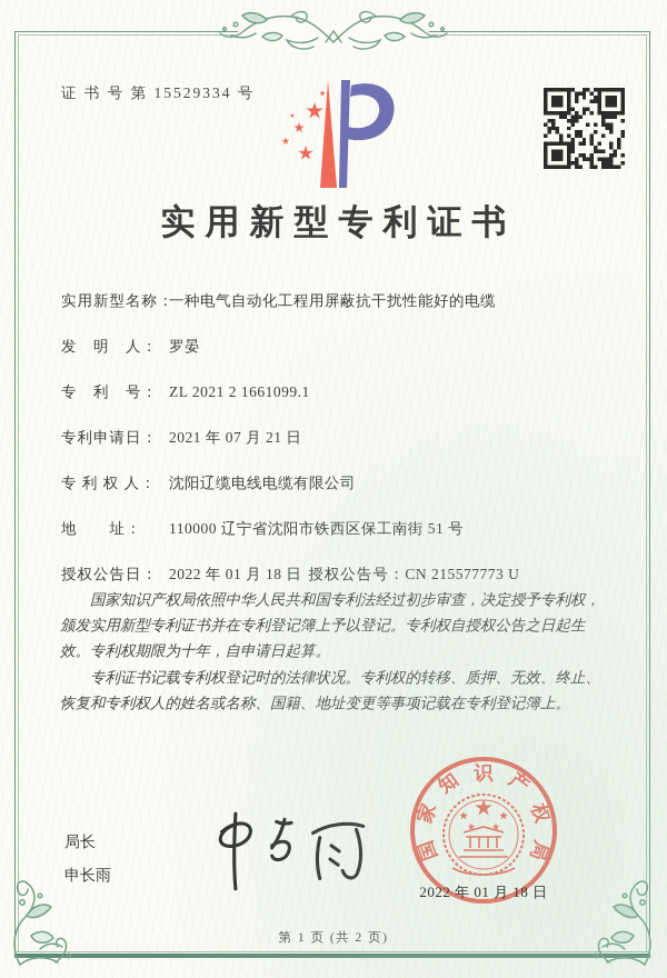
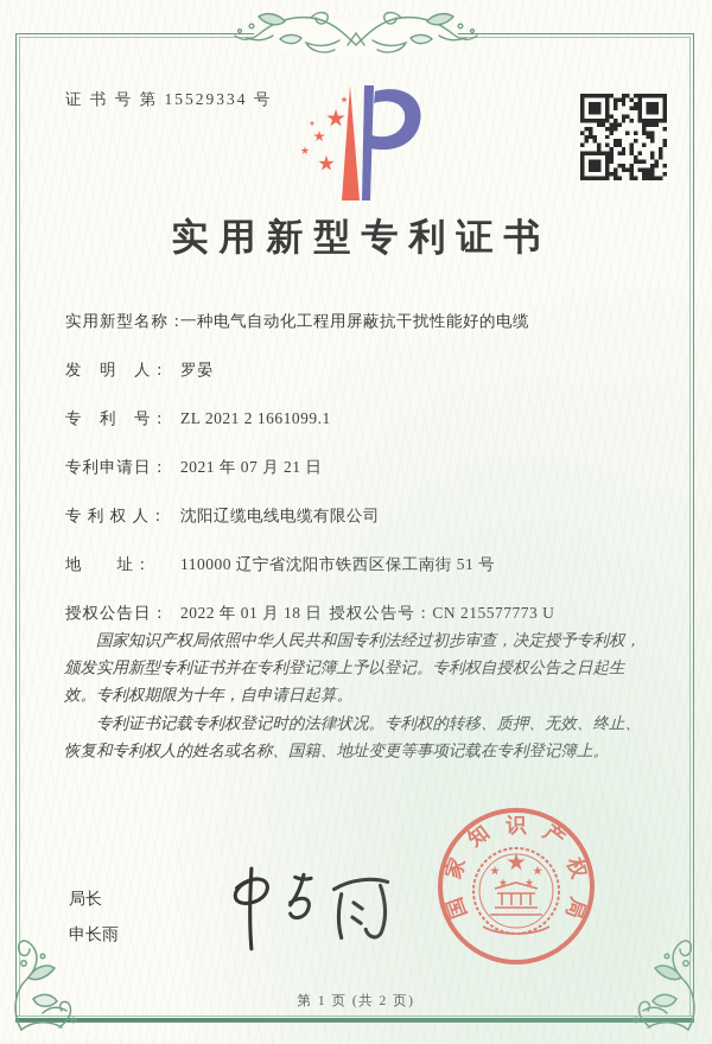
- 2022 年 01 月 18 日
